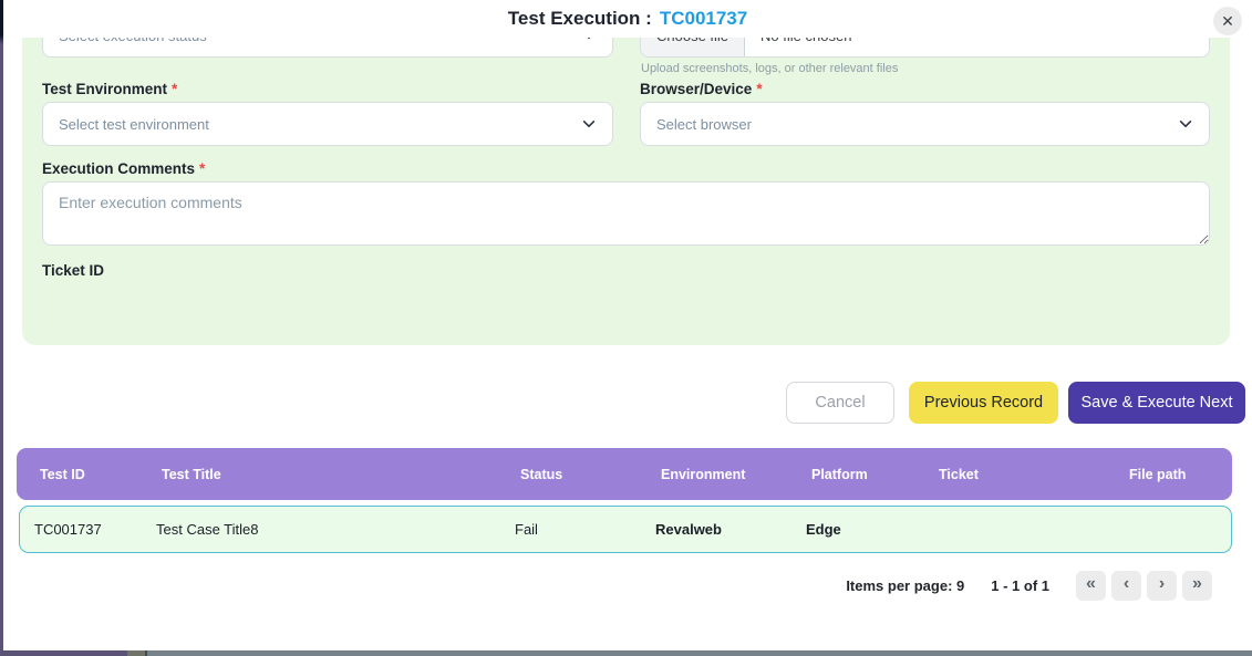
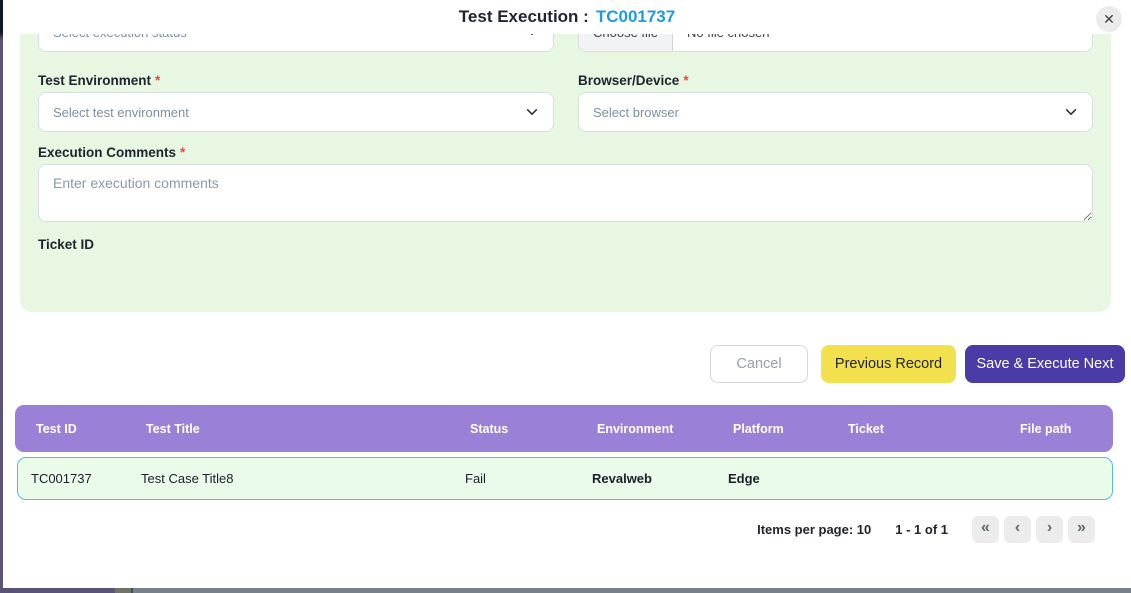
  Test Execution :
  TC001737
  ✕
- Upload screenshots, logs, or other relevant files
  Test Environment *
  Select test environment
  Browser/Device *
  Select browser
  Execution Comments *
  Enter execution comments
  Ticket ID
  Cancel
  Previous Record
  Save & Execute Next
  Test ID
  Test Title
  Status
  Environment
  Platform
  Ticket
  File path
  TC001737
  Test Case Title8
  Fail
  Revalweb
  Edge
- Items per page: 9
+ Items per page: 10
  1 - 1 of 1
  «
  ‹
  ›
  »
